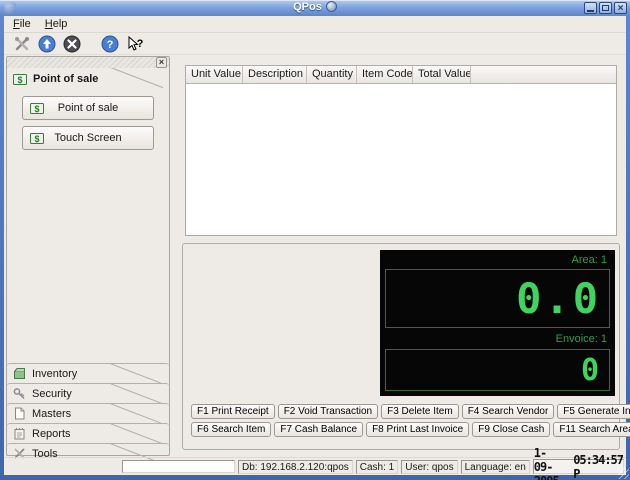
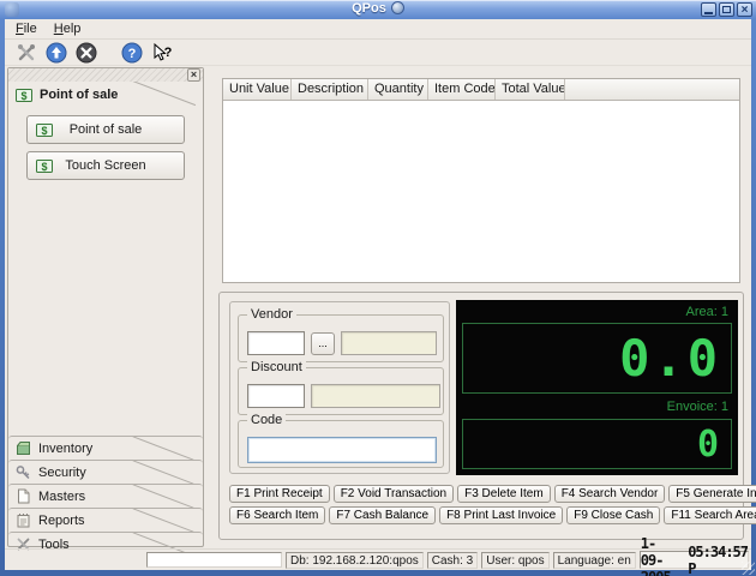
  QPos
  ×
  File
  Help
  ?
  ?
  ×
  $
  Point of sale
  $
  Point of sale
  $
  Touch Screen
  Inventory
  Security
  Masters
  Reports
  Tools
  Unit Value
  Description
  Quantity
  Item Code
  Total Value
+ Vendor
+ ...
+ Discount
+ Code
  Area: 1
  0.0
  Envoice: 1
  0
  F1 Print Receipt
  F2 Void Transaction
  F3 Delete Item
  F4 Search Vendor
  F5 Generate In
  F6 Search Item
  F7 Cash Balance
  F8 Print Last Invoice
  F9 Close Cash
  F11 Search Are
  Db: 192.168.2.120:qpos
- Cash: 1
+ Cash: 3
  User: qpos
  Language: en
  05:34:57 P
